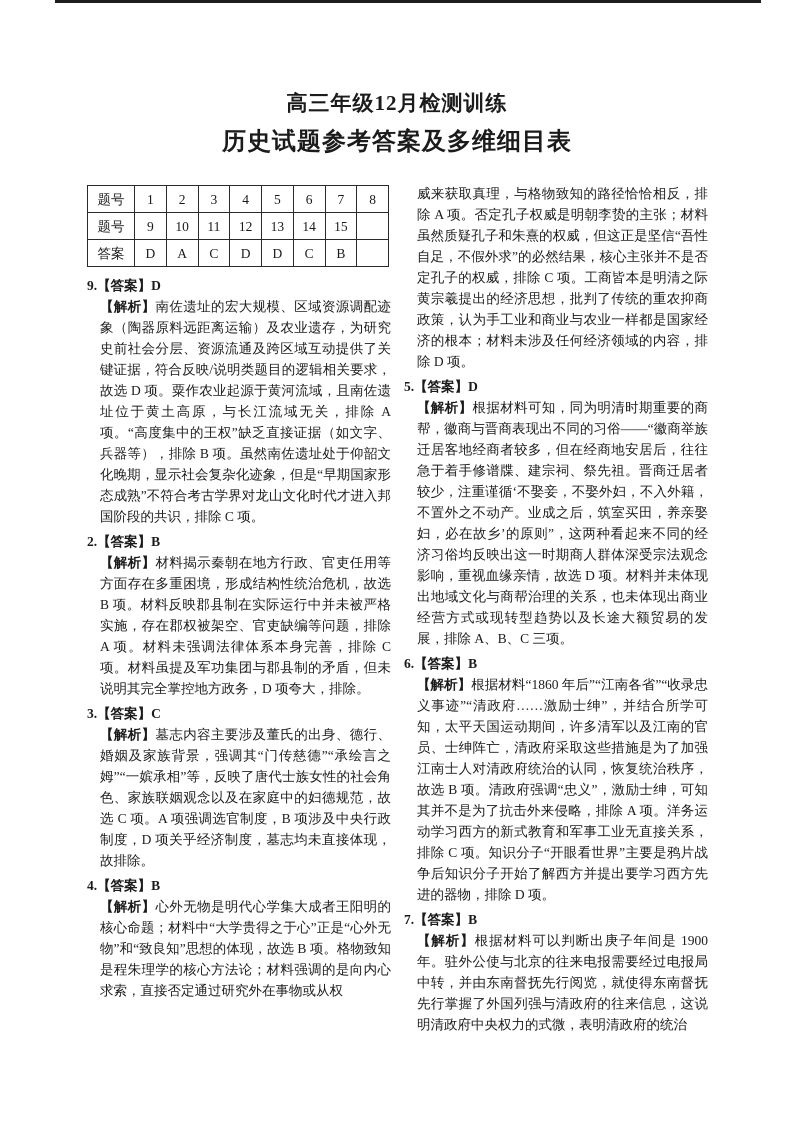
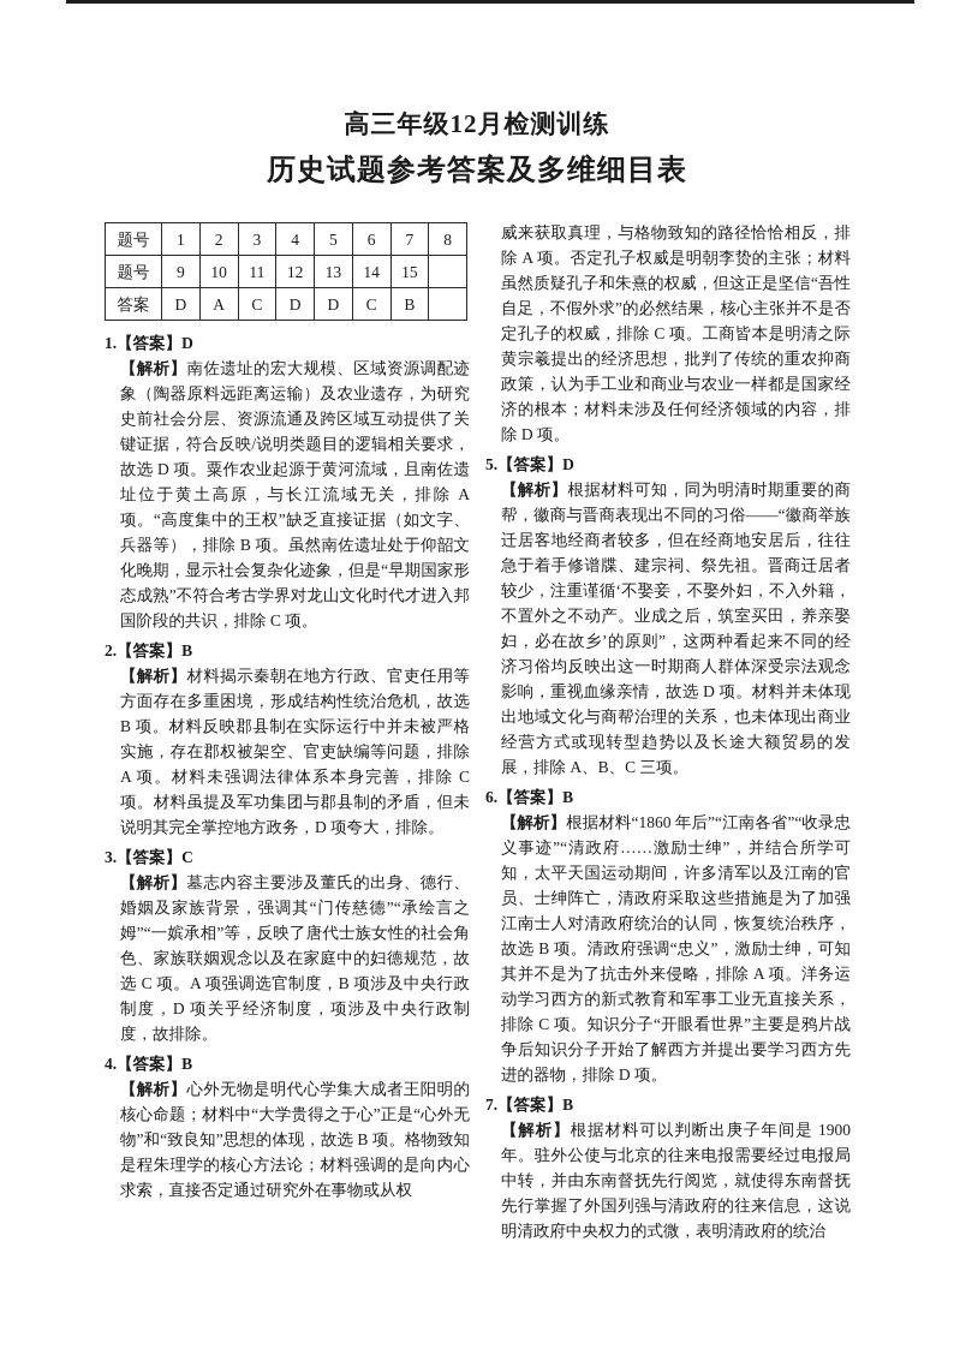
  高三年级12月检测训练
  历史试题参考答案及多维细目表
  题号	1	2	3	4	5	6	7	8
  题号	9	10	11	12	13	14	15
  答案	D	A	C	D	D	C	B
- 9.【答案】D
+ 1.【答案】D
  【解析】南佐遗址的宏大规模、区域资源调配迹象（陶器原料远距离运输）及农业遗存，为研究史前社会分层、资源流通及跨区域互动提供了关键证据，符合反映/说明类题目的逻辑相关要求，故选 D 项。粟作农业起源于黄河流域，且南佐遗址位于黄土高原，与长江流域无关，排除 A 项。“高度集中的王权”缺乏直接证据（如文字、兵器等），排除 B 项。虽然南佐遗址处于仰韶文化晚期，显示社会复杂化迹象，但是“早期国家形态成熟”不符合考古学界对龙山文化时代才进入邦国阶段的共识，排除 C 项。
  2.【答案】B
  【解析】材料揭示秦朝在地方行政、官吏任用等方面存在多重困境，形成结构性统治危机，故选 B 项。材料反映郡县制在实际运行中并未被严格实施，存在郡权被架空、官吏缺编等问题，排除 A 项。材料未强调法律体系本身完善，排除 C 项。材料虽提及军功集团与郡县制的矛盾，但未说明其完全掌控地方政务，D 项夸大，排除。
  3.【答案】C
- 【解析】墓志内容主要涉及董氏的出身、德行、婚姻及家族背景，强调其“门传慈德”“承绘言之姆”“一嫔承相”等，反映了唐代士族女性的社会角色、家族联姻观念以及在家庭中的妇德规范，故选 C 项。A 项强调选官制度，B 项涉及中央行政制度，D 项关乎经济制度，墓志均未直接体现，故排除。
+ 【解析】墓志内容主要涉及董氏的出身、德行、婚姻及家族背景，强调其“门传慈德”“承绘言之姆”“一嫔承相”等，反映了唐代士族女性的社会角色、家族联姻观念以及在家庭中的妇德规范，故选 C 项。A 项强调选官制度，B 项涉及中央行政制度，D 项关乎经济制度，项涉及中央行政制度，故排除。
  4.【答案】B
  【解析】心外无物是明代心学集大成者王阳明的核心命题；材料中“大学贵得之于心”正是“心外无物”和“致良知”思想的体现，故选 B 项。格物致知是程朱理学的核心方法论；材料强调的是向内心求索，直接否定通过研究外在事物或从权
  威来获取真理，与格物致知的路径恰恰相反，排除 A 项。否定孔子权威是明朝李贽的主张；材料虽然质疑孔子和朱熹的权威，但这正是坚信“吾性自足，不假外求”的必然结果，核心主张并不是否定孔子的权威，排除 C 项。工商皆本是明清之际黄宗羲提出的经济思想，批判了传统的重农抑商政策，认为手工业和商业与农业一样都是国家经济的根本；材料未涉及任何经济领域的内容，排除 D 项。
  5.【答案】D
  【解析】根据材料可知，同为明清时期重要的商帮，徽商与晋商表现出不同的习俗——“徽商举族迁居客地经商者较多，但在经商地安居后，往往急于着手修谱牒、建宗祠、祭先祖。晋商迁居者较少，注重谨循‘不娶妾，不娶外妇，不入外籍，不置外之不动产。业成之后，筑室买田，养亲娶妇，必在故乡’的原则”，这两种看起来不同的经济习俗均反映出这一时期商人群体深受宗法观念影响，重视血缘亲情，故选 D 项。材料并未体现出地域文化与商帮治理的关系，也未体现出商业经营方式或现转型趋势以及长途大额贸易的发展，排除 A、B、C 三项。
  6.【答案】B
  【解析】根据材料“1860 年后”“江南各省”“收录忠义事迹”“清政府……激励士绅”，并结合所学可知，太平天国运动期间，许多清军以及江南的官员、士绅阵亡，清政府采取这些措施是为了加强江南士人对清政府统治的认同，恢复统治秩序，故选 B 项。清政府强调“忠义”，激励士绅，可知其并不是为了抗击外来侵略，排除 A 项。洋务运动学习西方的新式教育和军事工业无直接关系，排除 C 项。知识分子“开眼看世界”主要是鸦片战争后知识分子开始了解西方并提出要学习西方先进的器物，排除 D 项。
  7.【答案】B
  【解析】根据材料可以判断出庚子年间是 1900 年。驻外公使与北京的往来电报需要经过电报局中转，并由东南督抚先行阅览，就使得东南督抚先行掌握了外国列强与清政府的往来信息，这说明清政府中央权力的式微，表明清政府的统治
